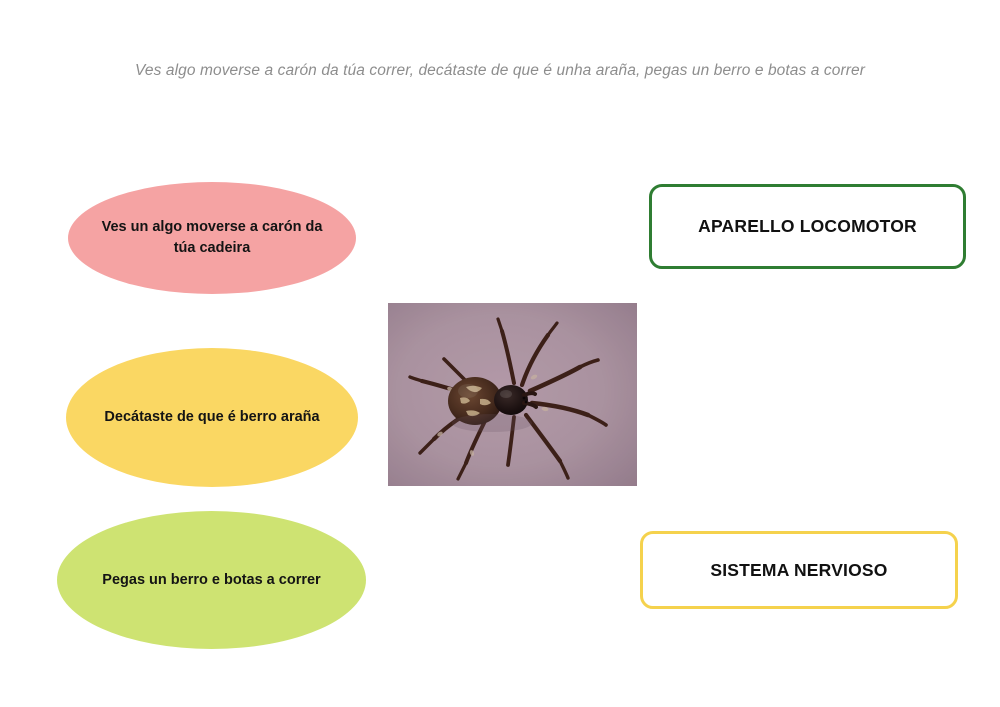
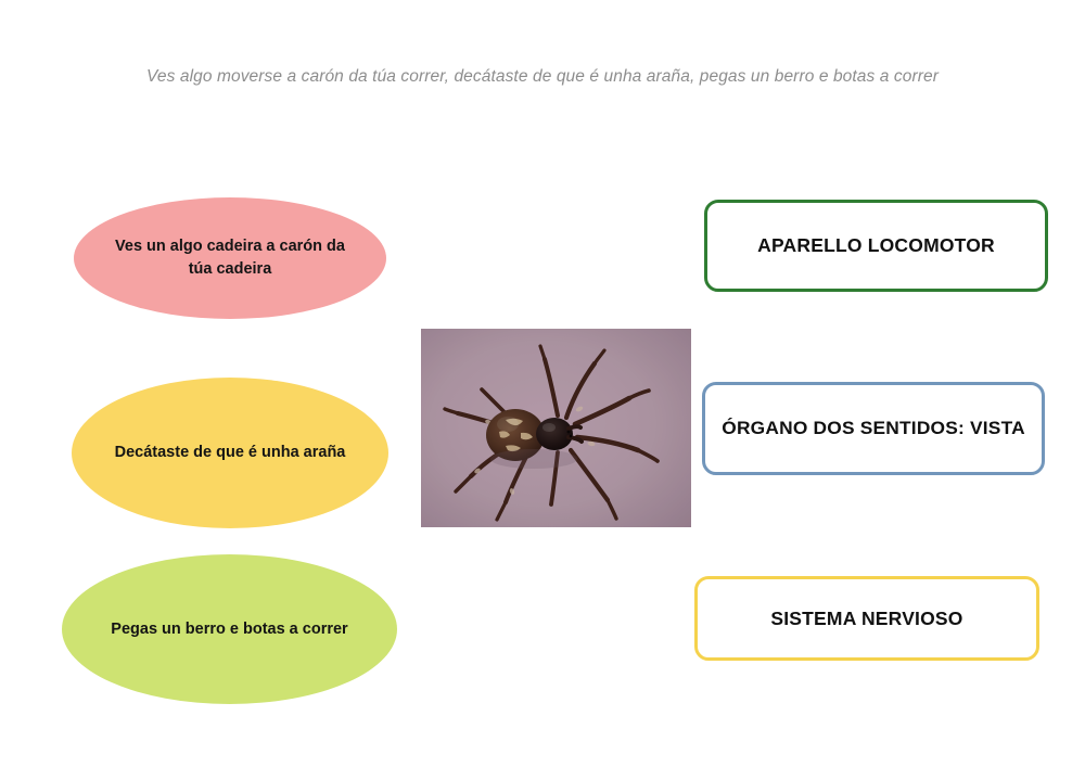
  Ves algo moverse a carón da túa correr, decátaste de que é unha araña, pegas un berro e botas a correr
- Ves un algo moverse a carón da túa cadeira
+ Ves un algo cadeira a carón da túa cadeira
- Decátaste de que é berro araña
+ Decátaste de que é unha araña
  Pegas un berro e botas a correr
  APARELLO LOCOMOTOR
+ ÓRGANO DOS SENTIDOS: VISTA
  SISTEMA NERVIOSO
